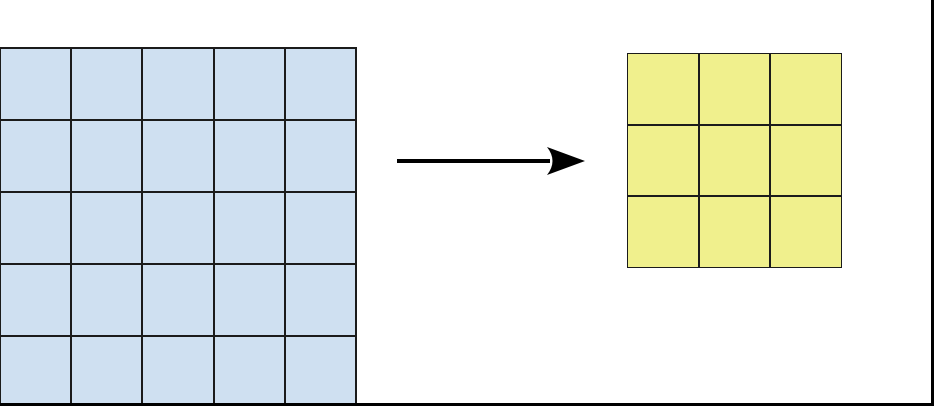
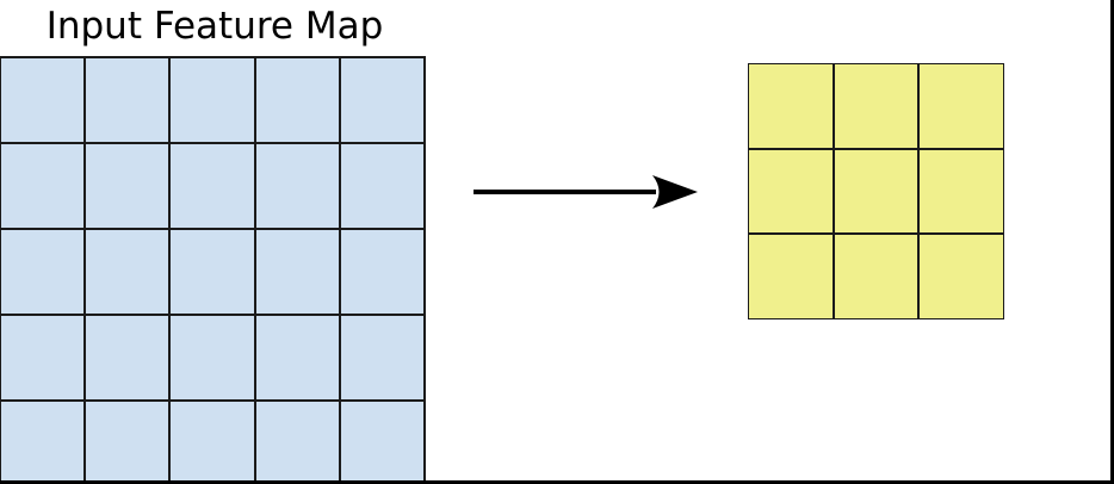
+ Input Feature Map
